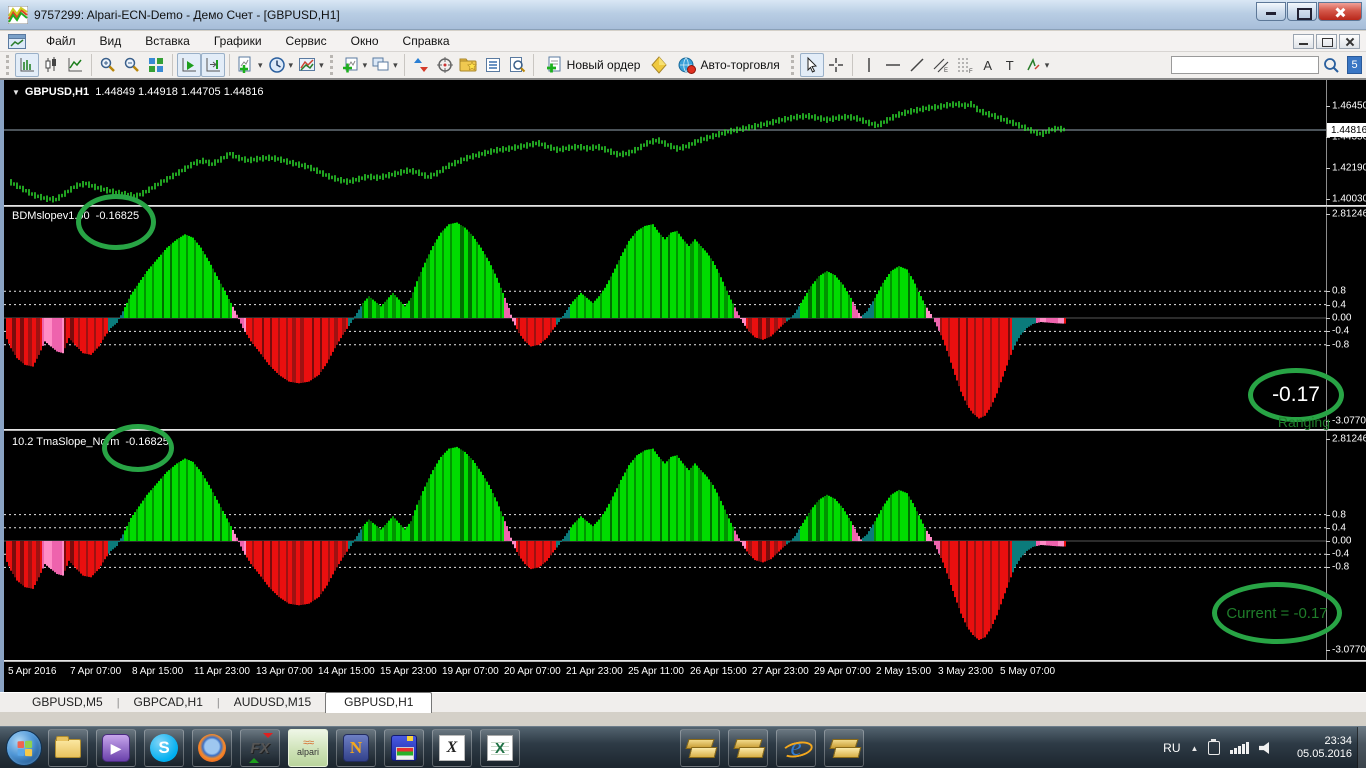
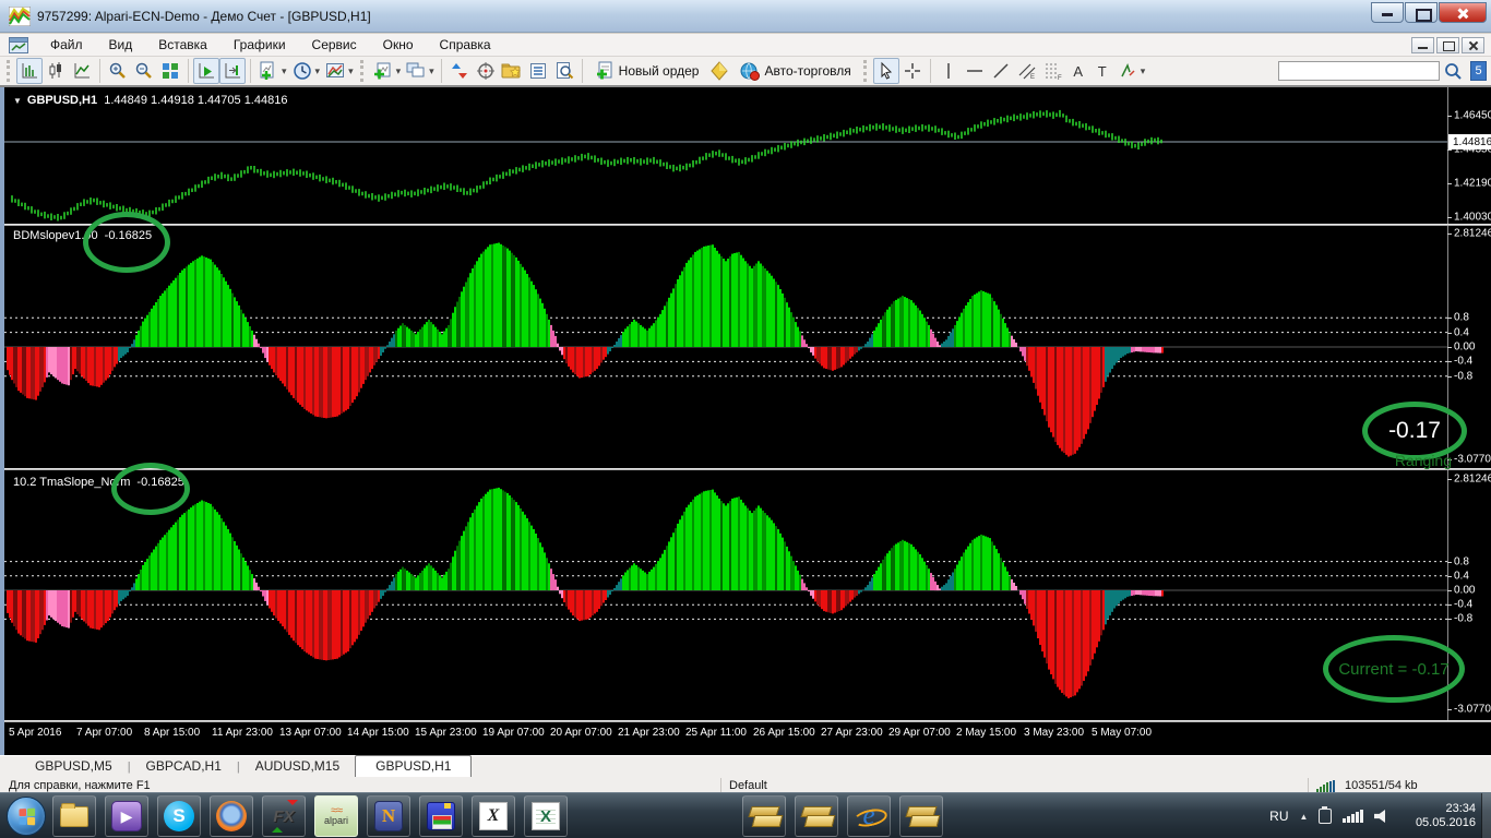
  9757299: Alpari-ECN-Demo - Демо Счет - [GBPUSD,H1]
  Файл
  Вид
  Вставка
  Графики
  Сервис
  Окно
  Справка
  ▾
  ▾
  ▾
  ▾
  ▾
  Новый ордер
  Авто-торговля
  A
  T
  ▾
  5
  ▼ GBPUSD,H1 1.44849 1.44918 1.44705 1.44816
  BDMslopev1.00 -0.16825
  10.2 TmaSlope_Norm -0.16825
  1.44816
  2.81246
  0.8
  0.4
  0.00
  -0.4
  -0.8
  -3.0770
  2.81246
  0.8
  0.4
  0.00
  -0.4
  -0.8
  -3.0770
  1.46450
  1.44350
  1.42190
  1.40030
  5 Apr 2016
  7 Apr 07:00
  8 Apr 15:00
  11 Apr 23:00
  13 Apr 07:00
  14 Apr 15:00
  15 Apr 23:00
  19 Apr 07:00
  20 Apr 07:00
  21 Apr 23:00
  25 Apr 11:00
  26 Apr 15:00
  27 Apr 23:00
  29 Apr 07:00
  2 May 15:00
  3 May 23:00
  5 May 07:00
  -0.17
  Ranging
  Current = -0.17
  GBPUSD,M5
  |
  GBPCAD,H1
  |
  AUDUSD,M15
  GBPUSD,H1
+ Для справки, нажмите F1
+ Default
+ 103551/54 kb
  ▶
  S
  FX
  ≈≈
  alpari
  N
  X
  X
  e
  RU
  ▲
  23:34
  05.05.2016
